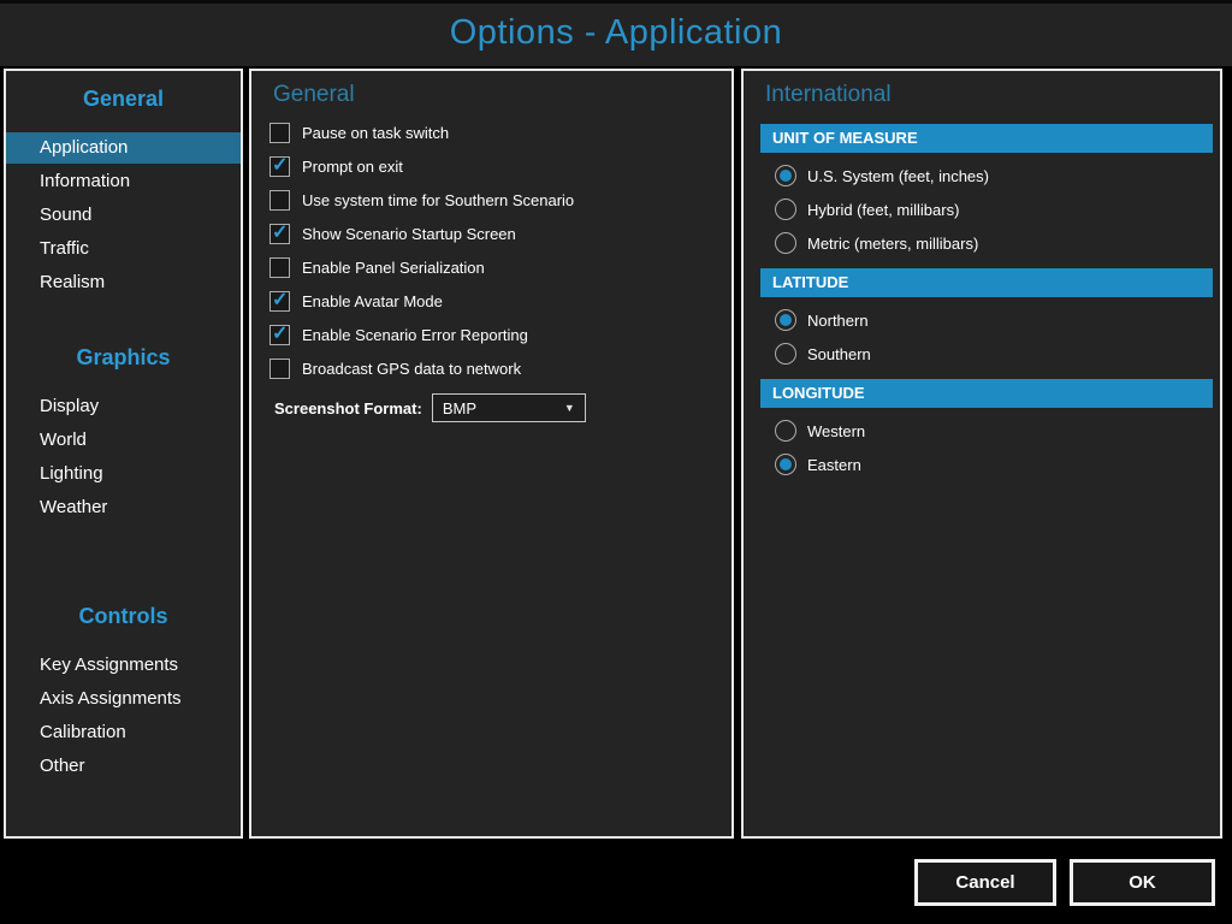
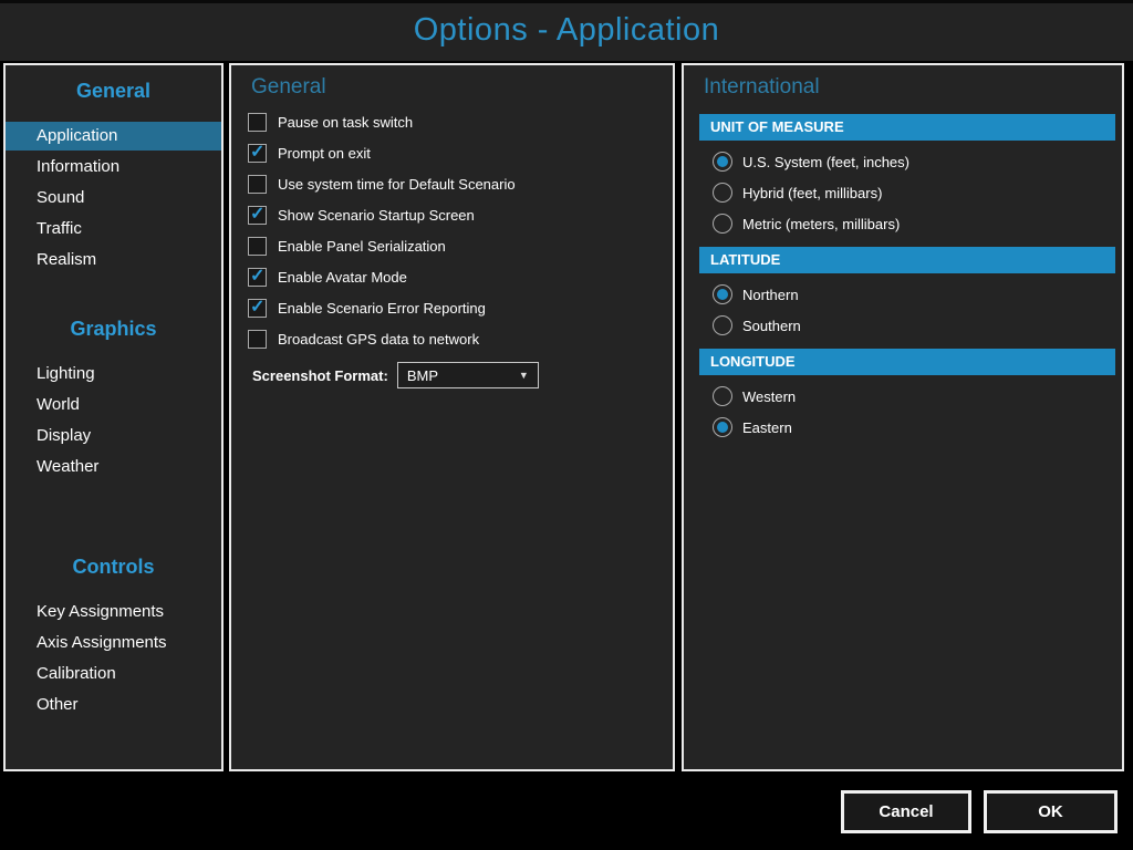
  Options - Application
  General
  Application
  Information
  Sound
  Traffic
  Realism
  Graphics
- Display
+ Lighting
  World
- Lighting
+ Display
  Weather
  Controls
  Key Assignments
  Axis Assignments
  Calibration
  Other
  General
  Pause on task switch
  Prompt on exit
- Use system time for Southern Scenario
+ Use system time for Default Scenario
  Show Scenario Startup Screen
  Enable Panel Serialization
  Enable Avatar Mode
  Enable Scenario Error Reporting
  Broadcast GPS data to network
  Screenshot Format:
  BMP
  ▼
  International
  UNIT OF MEASURE
  U.S. System (feet, inches)
  Hybrid (feet, millibars)
  Metric (meters, millibars)
  LATITUDE
  Northern
  Southern
  LONGITUDE
  Western
  Eastern
  Cancel
  OK
